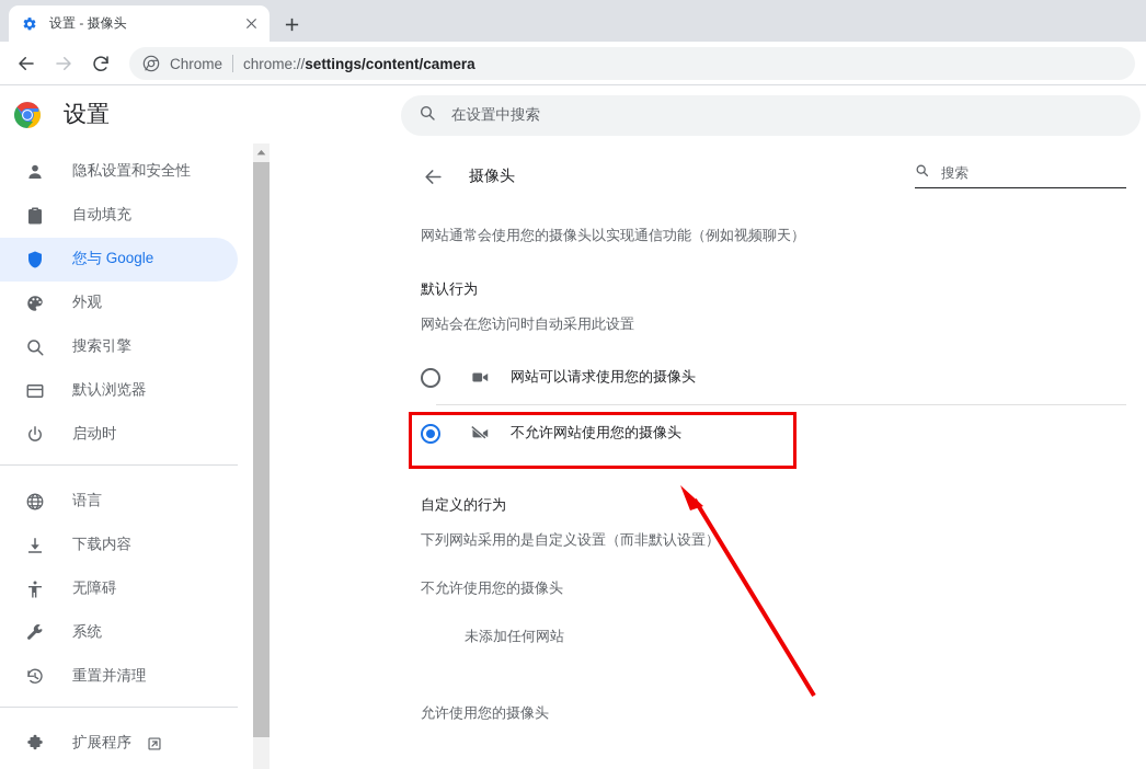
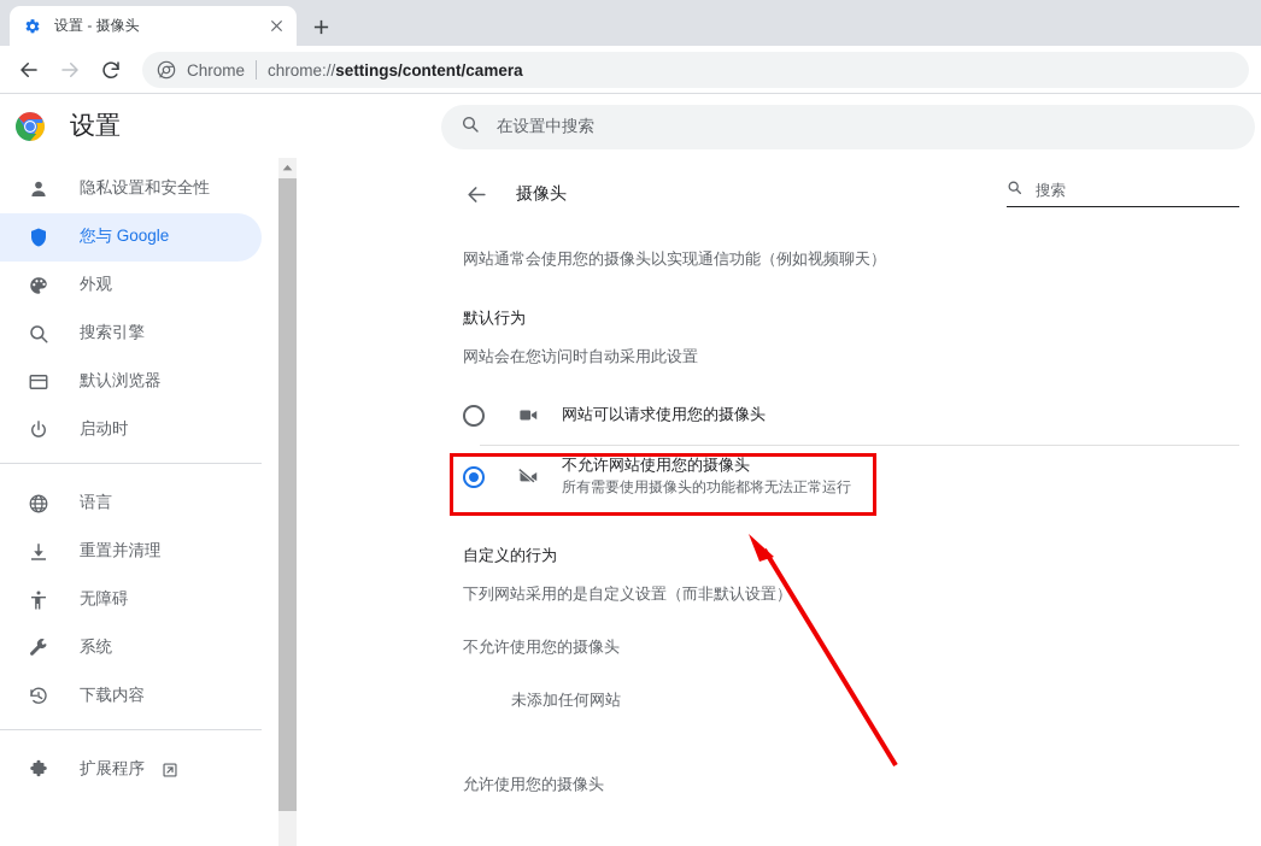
  设置 - 摄像头
  Chrome
  chrome://settings/content/camera
  设置
  在设置中搜索
  隐私设置和安全性
- 自动填充
  您与 Google
  外观
  搜索引擎
  默认浏览器
  启动时
  语言
- 下载内容
+ 重置并清理
  无障碍
  系统
- 重置并清理
+ 下载内容
  扩展程序
  摄像头
  搜索
  网站通常会使用您的摄像头以实现通信功能（例如视频聊天）
  默认行为
  网站会在您访问时自动采用此设置
  网站可以请求使用您的摄像头
  不允许网站使用您的摄像头
+ 所有需要使用摄像头的功能都将无法正常运行
  自定义的行为
  下列网站采用的是自定义设置（而非默认设置）
  不允许使用您的摄像头
  未添加任何网站
  允许使用您的摄像头
